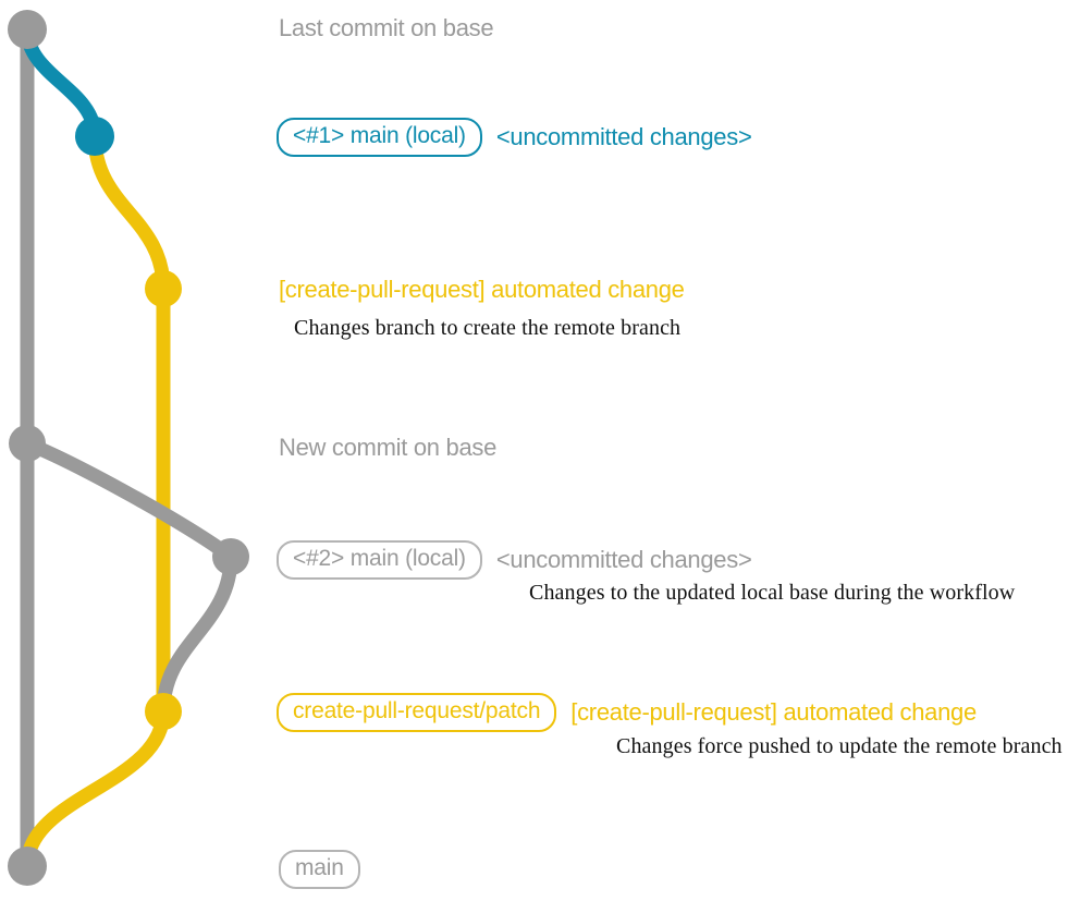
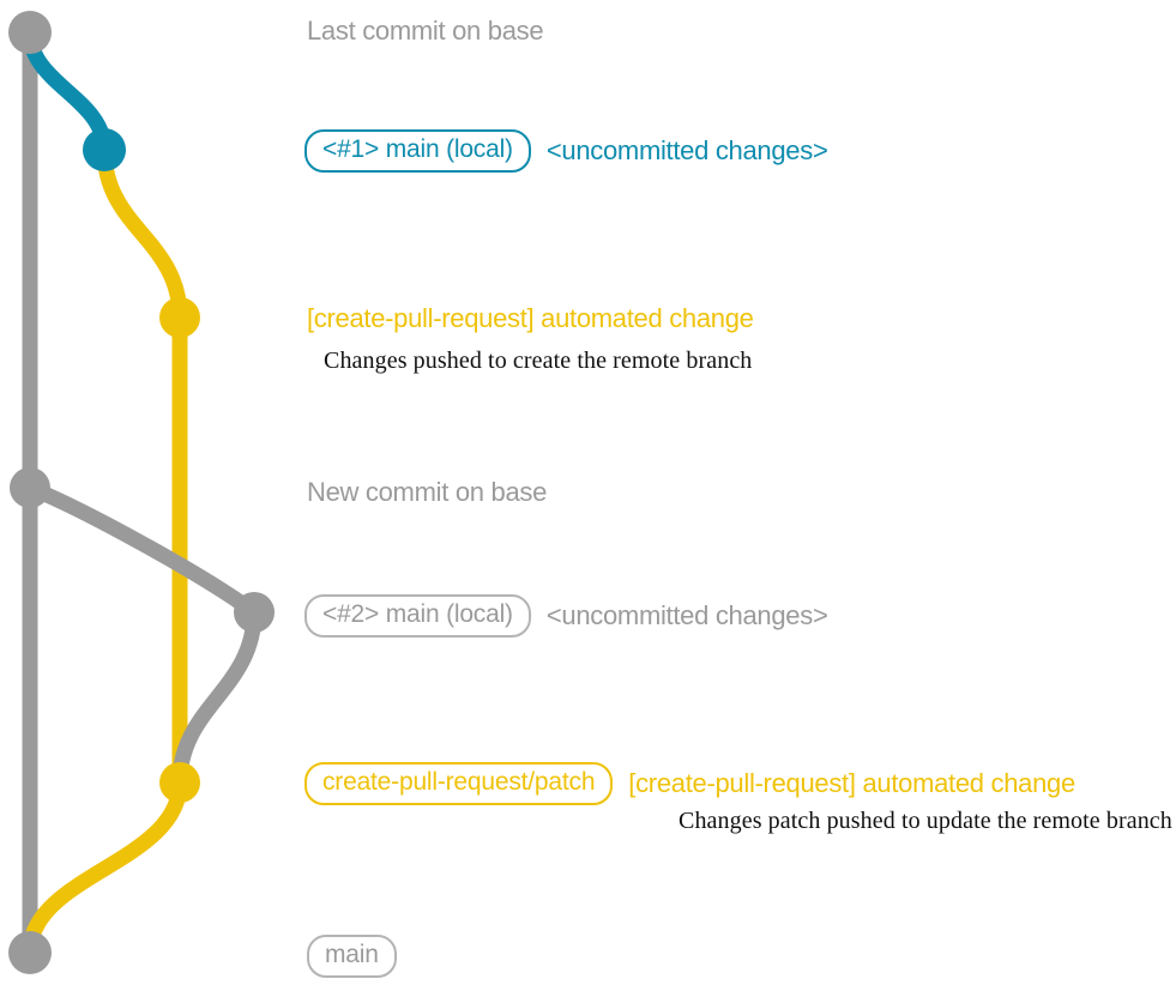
  Last commit on base
  <#1> main (local)
  <uncommitted changes>
  [create-pull-request] automated change
- Changes branch to create the remote branch
+ Changes pushed to create the remote branch
  New commit on base
  <#2> main (local)
  <uncommitted changes>
- Changes to the updated local base during the workflow
  create-pull-request/patch
  [create-pull-request] automated change
- Changes force pushed to update the remote branch
+ Changes patch pushed to update the remote branch
  main
